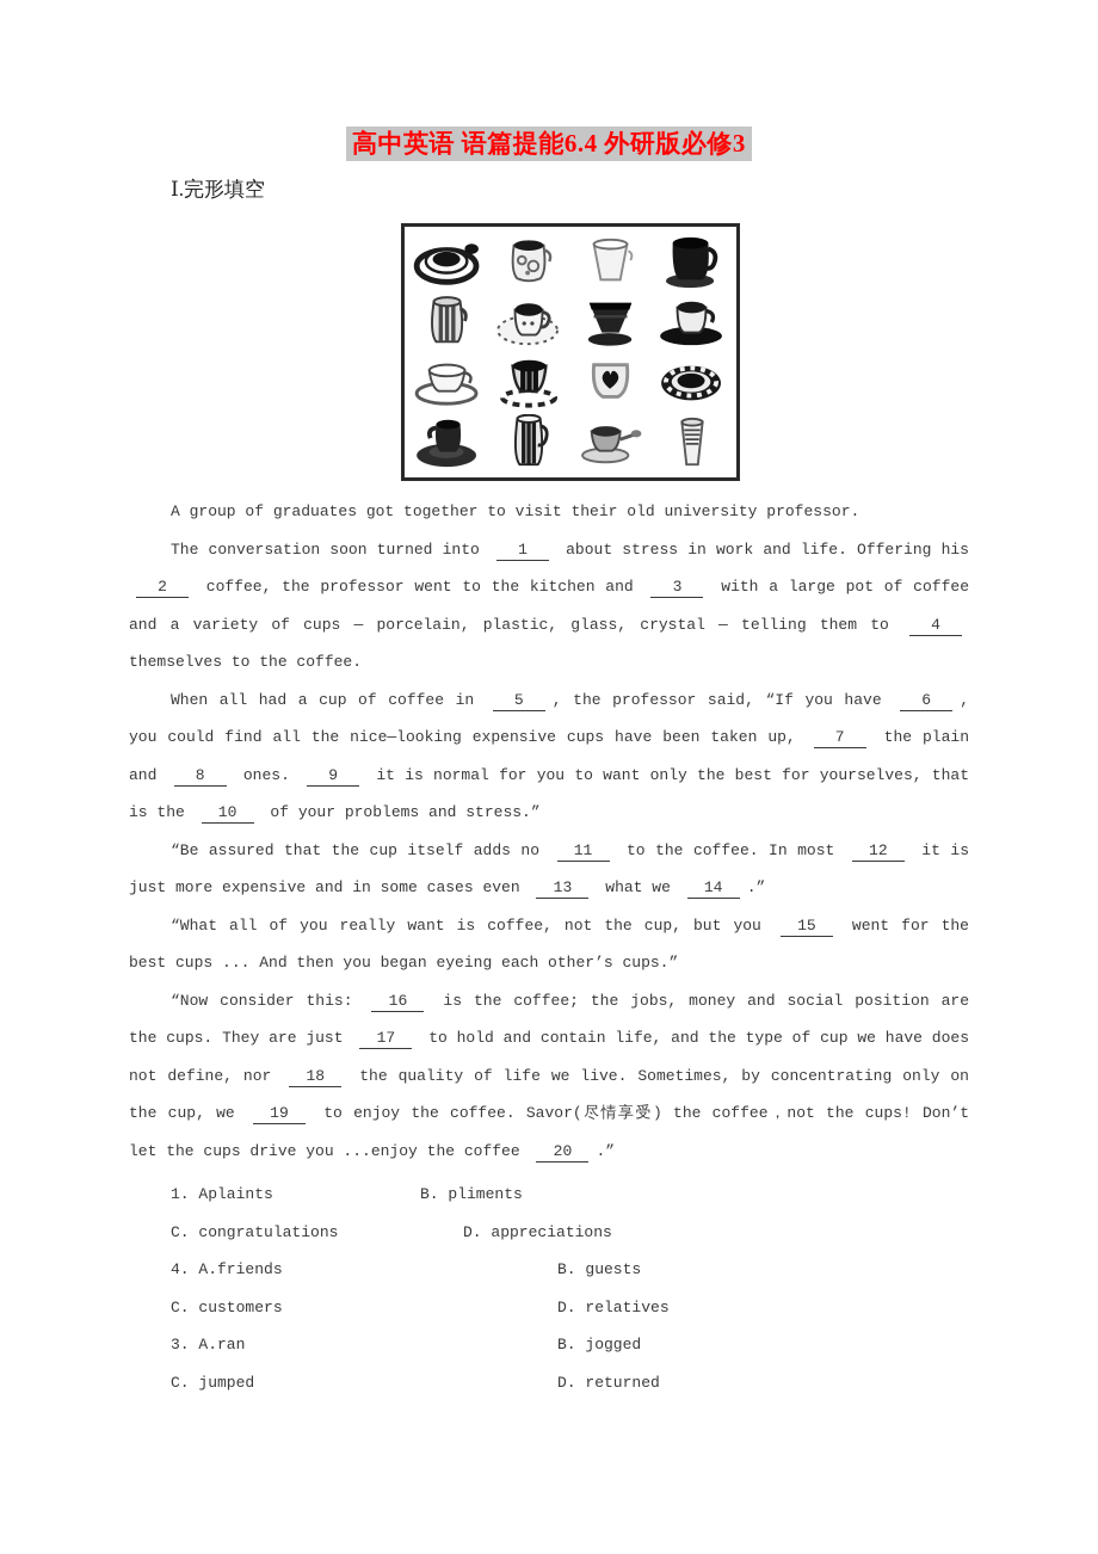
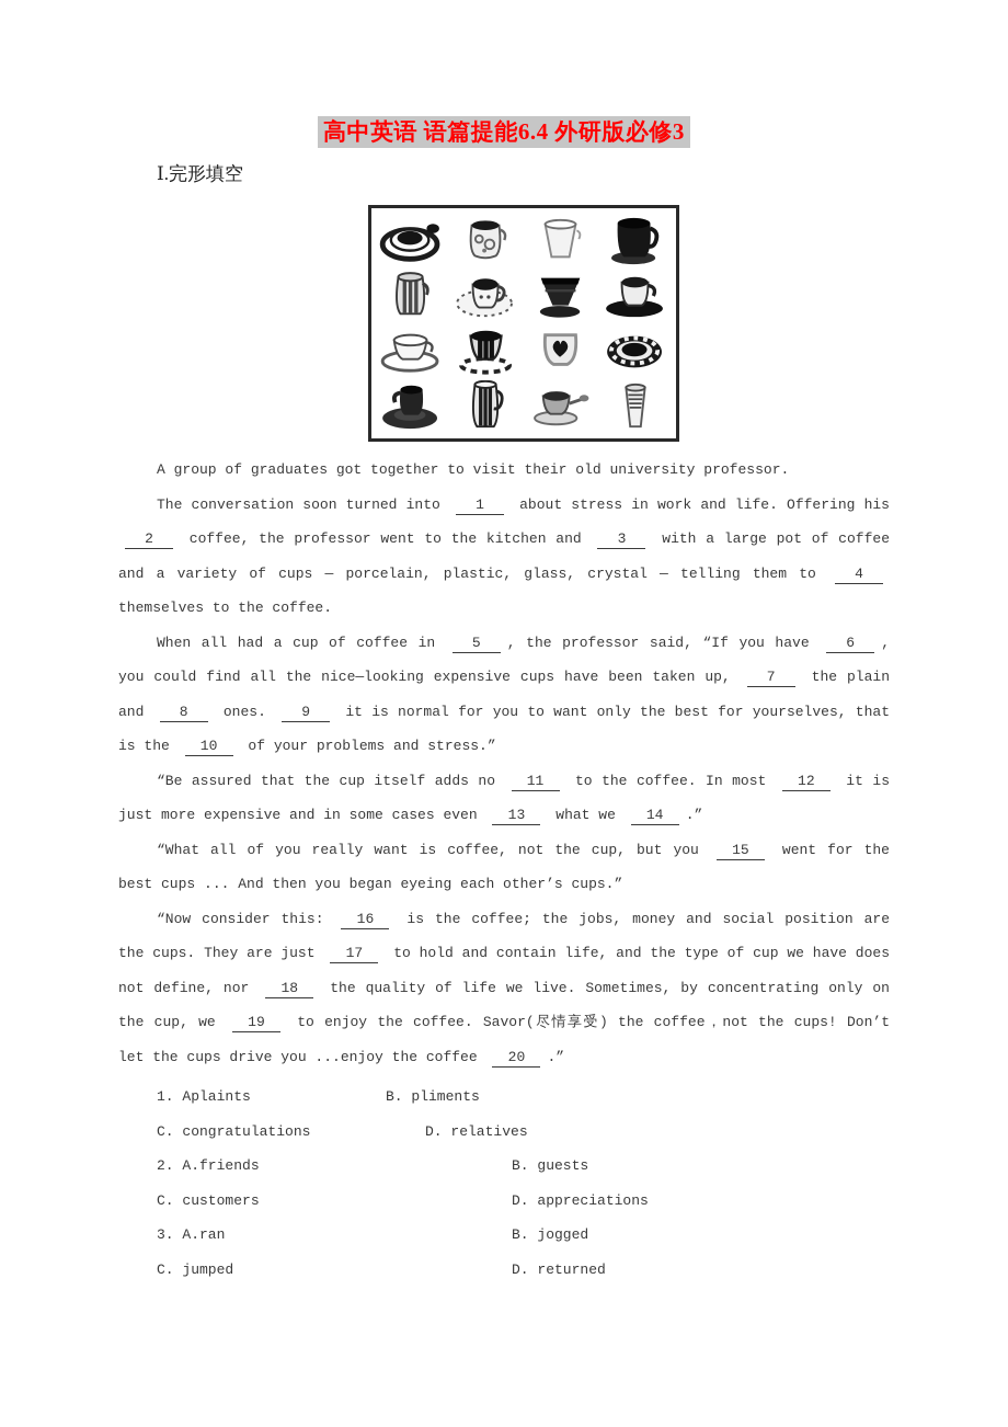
  高中英语 语篇提能6.4 外研版必修3
  Ⅰ.完形填空
  A group of graduates got together to visit their old university professor.
  The conversation soon turned into 1 about stress in work and life. Offering his 2 coffee, the professor went to the kitchen and 3 with a large pot of coffee and a variety of cups — porcelain, plastic, glass, crystal — telling them to 4 themselves to the coffee.
  When all had a cup of coffee in 5 , the professor said, “If you have 6 , you could find all the nice—looking expensive cups have been taken up, 7 the plain and 8 ones. 9 it is normal for you to want only the best for yourselves, that is the 10 of your problems and stress.”
  “Be assured that the cup itself adds no 11 to the coffee. In most 12 it is just more expensive and in some cases even 13 what we 14 .”
  “What all of you really want is coffee, not the cup, but you 15 went for the best cups ... And then you began eyeing each other’s cups.”
  “Now consider this: 16 is the coffee; the jobs, money and social position are the cups. They are just 17 to hold and contain life, and the type of cup we have does not define, nor 18 the quality of life we live. Sometimes, by concentrating only on the cup, we 19 to enjoy the coffee. Savor(尽情享受) the coffee，not the cups! Don’t let the cups drive you ...enjoy the coffee 20 .”
  1. Aplaints
  B. pliments
  C. congratulations
- D. appreciations
+ D. relatives
- 4. A.friends
+ 2. A.friends
  B. guests
  C. customers
- D. relatives
+ D. appreciations
  3. A.ran
  B. jogged
  C. jumped
  D. returned
